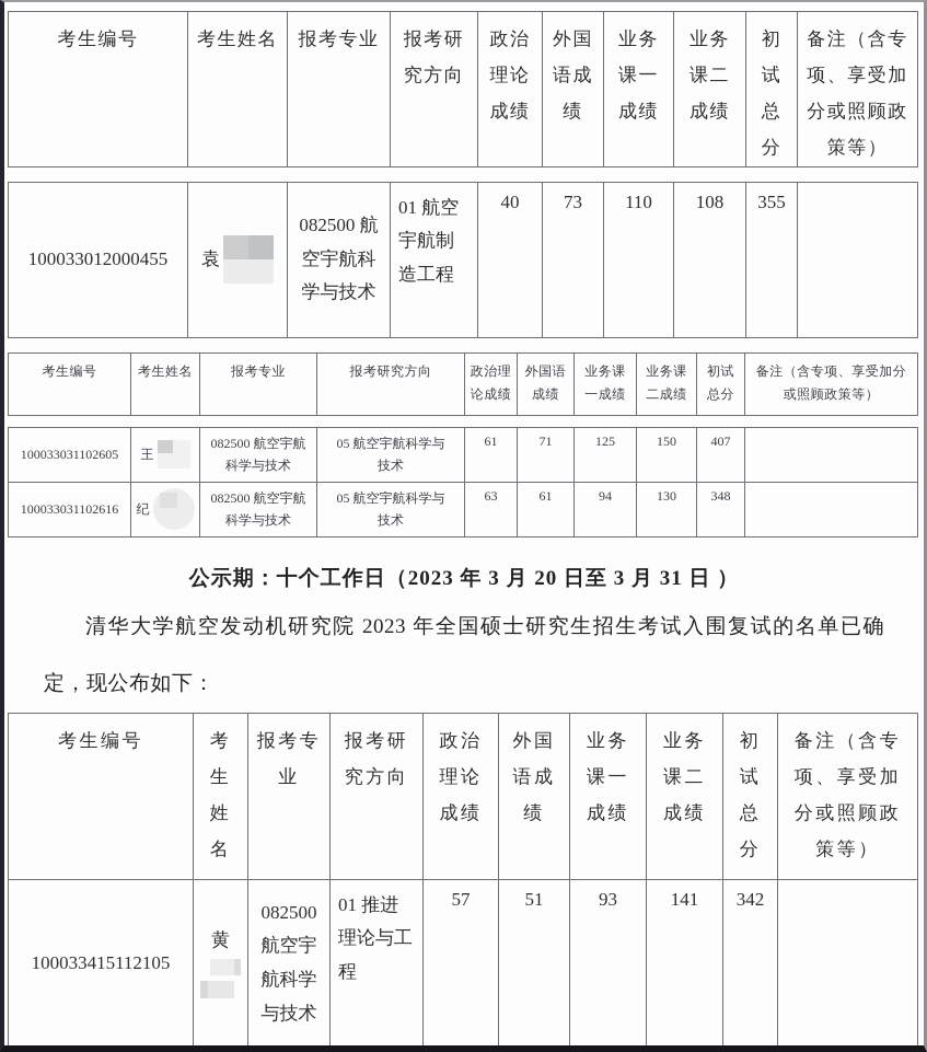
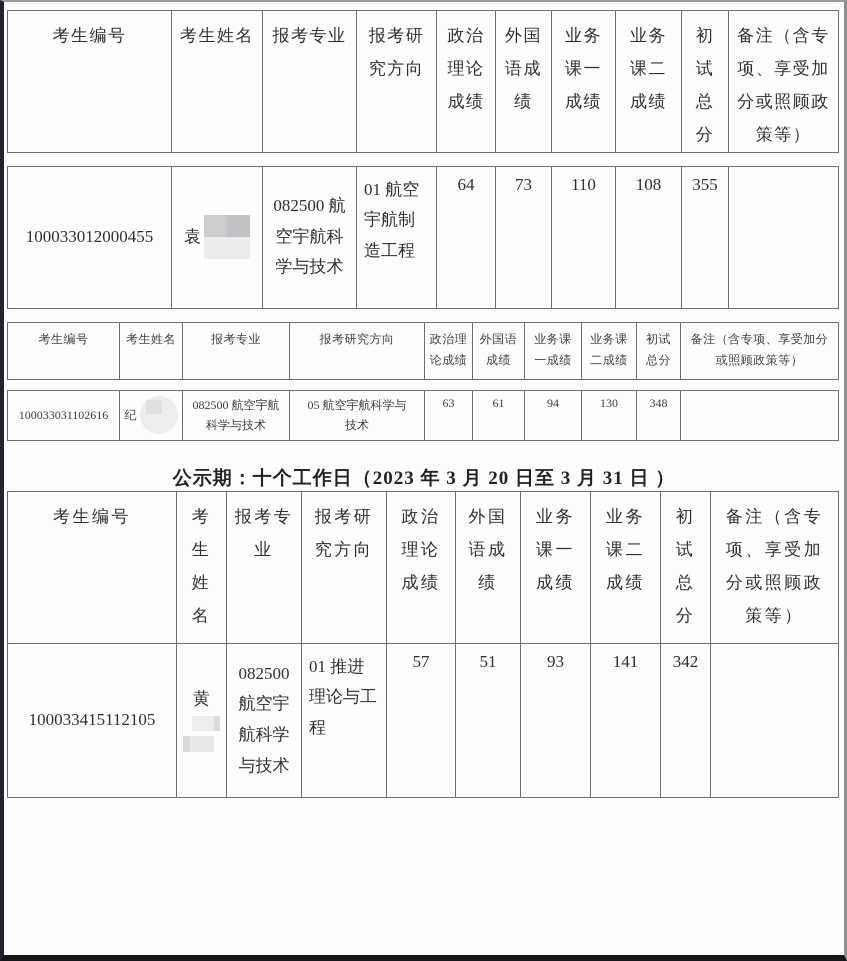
  考生编号	考生姓名	报考专业	报考研究方向	政治理论成绩	外国语成绩	业务课一成绩	业务课二成绩	初试总分	备注（含专项、享受加分或照顾政策等）
- 100033012000455	袁	082500 航空宇航科学与技术	01 航空宇航制造工程	40	73	110	108	355
+ 100033012000455	袁	082500 航空宇航科学与技术	01 航空宇航制造工程	64	73	110	108	355
  考生编号	考生姓名	报考专业	报考研究方向	政治理论成绩	外国语成绩	业务课一成绩	业务课二成绩	初试总分	备注（含专项、享受加分或照顾政策等）
- 100033031102605	王	082500 航空宇航科学与技术	05 航空宇航科学与技术	61	71	125	150	407
  100033031102616	纪	082500 航空宇航科学与技术	05 航空宇航科学与技术	63	61	94	130	348
  公示期：十个工作日（2023 年 3 月 20 日至 3 月 31 日 ）
- 清华大学航空发动机研究院 2023 年全国硕士研究生招生考试入围复试的名单已确定，现公布如下：
  考生编号	考生姓名	报考专业	报考研究方向	政治理论成绩	外国语成绩	业务课一成绩	业务课二成绩	初试总分	备注（含专项、享受加分或照顾政策等）
  100033415112105	黄	082500 航空宇航科学与技术	01 推进理论与工程	57	51	93	141	342
